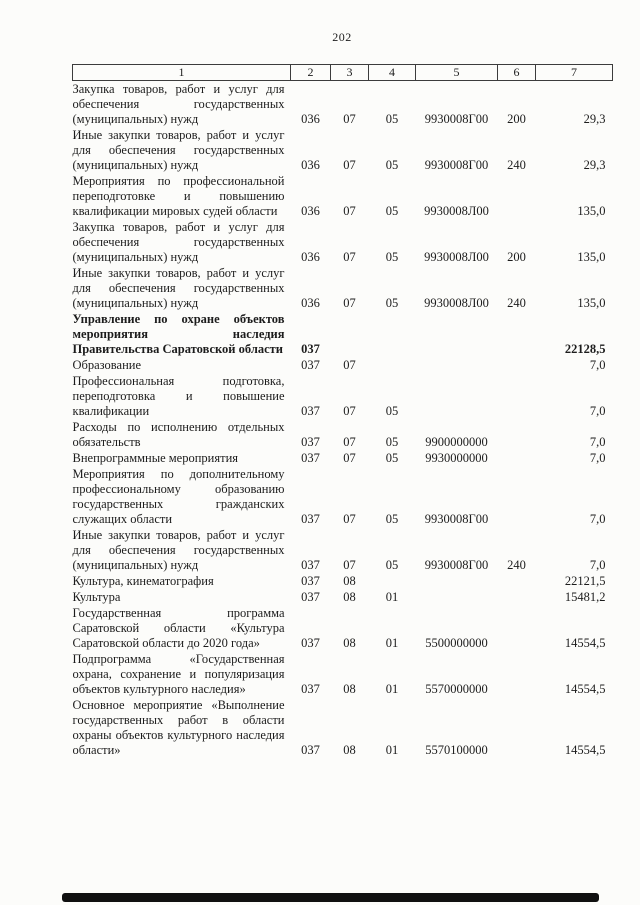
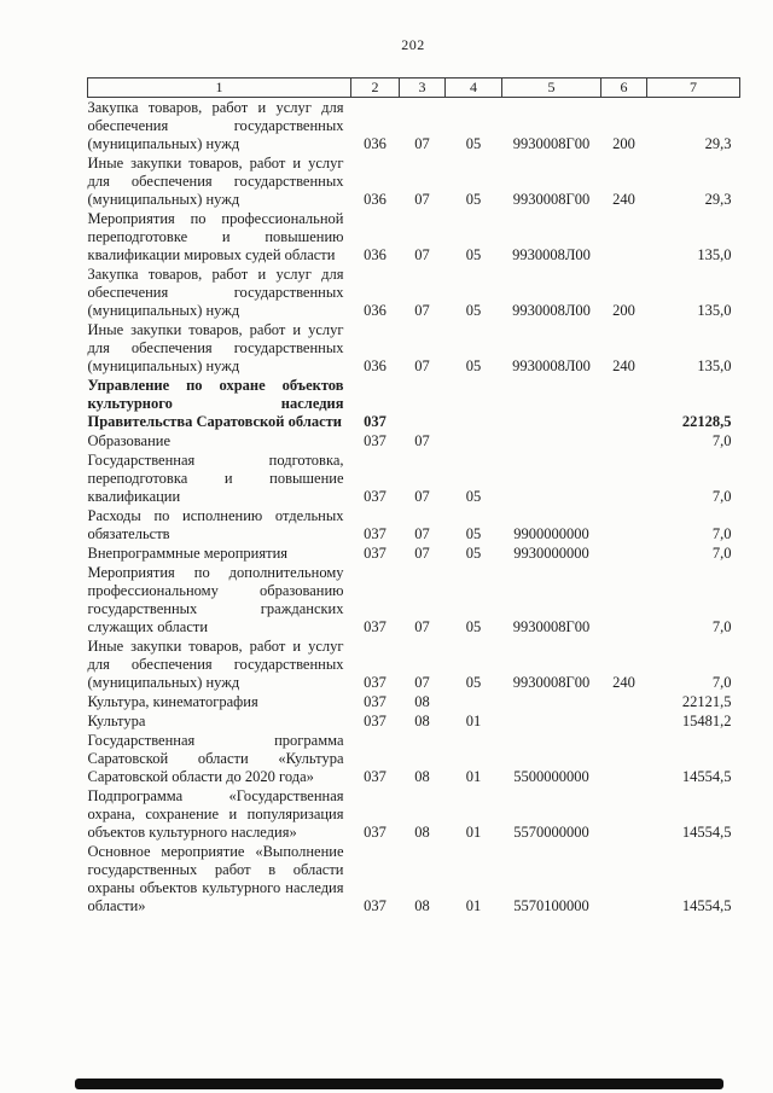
  202
  1	2	3	4	5	6	7
  Закупка товаров, работ и услуг для обеспечения государственных (муниципальных) нужд	036	07	05	9930008Г00	200	29,3
  Иные закупки товаров, работ и услуг для обеспечения государственных (муниципальных) нужд	036	07	05	9930008Г00	240	29,3
  Мероприятия по профессиональной переподготовке и повышению квалификации мировых судей области	036	07	05	9930008Л00		135,0
  Закупка товаров, работ и услуг для обеспечения государственных (муниципальных) нужд	036	07	05	9930008Л00	200	135,0
  Иные закупки товаров, работ и услуг для обеспечения государственных (муниципальных) нужд	036	07	05	9930008Л00	240	135,0
- Управление по охране объектов мероприятия наследия Правительства Саратовской области	037					22128,5
+ Управление по охране объектов культурного наследия Правительства Саратовской области	037					22128,5
  Образование	037	07				7,0
- Профессиональная подготовка, переподготовка и повышение квалификации	037	07	05			7,0
+ Государственная подготовка, переподготовка и повышение квалификации	037	07	05			7,0
  Расходы по исполнению отдельных обязательств	037	07	05	9900000000		7,0
  Внепрограммные мероприятия	037	07	05	9930000000		7,0
  Мероприятия по дополнительному профессиональному образованию государственных гражданских служащих области	037	07	05	9930008Г00		7,0
  Иные закупки товаров, работ и услуг для обеспечения государственных (муниципальных) нужд	037	07	05	9930008Г00	240	7,0
  Культура, кинематография	037	08				22121,5
  Культура	037	08	01			15481,2
  Государственная программа Саратовской области «Культура Саратовской области до 2020 года»	037	08	01	5500000000		14554,5
  Подпрограмма «Государственная охрана, сохранение и популяризация объектов культурного наследия»	037	08	01	5570000000		14554,5
  Основное мероприятие «Выполнение государственных работ в области охраны объектов культурного наследия области»	037	08	01	5570100000		14554,5
